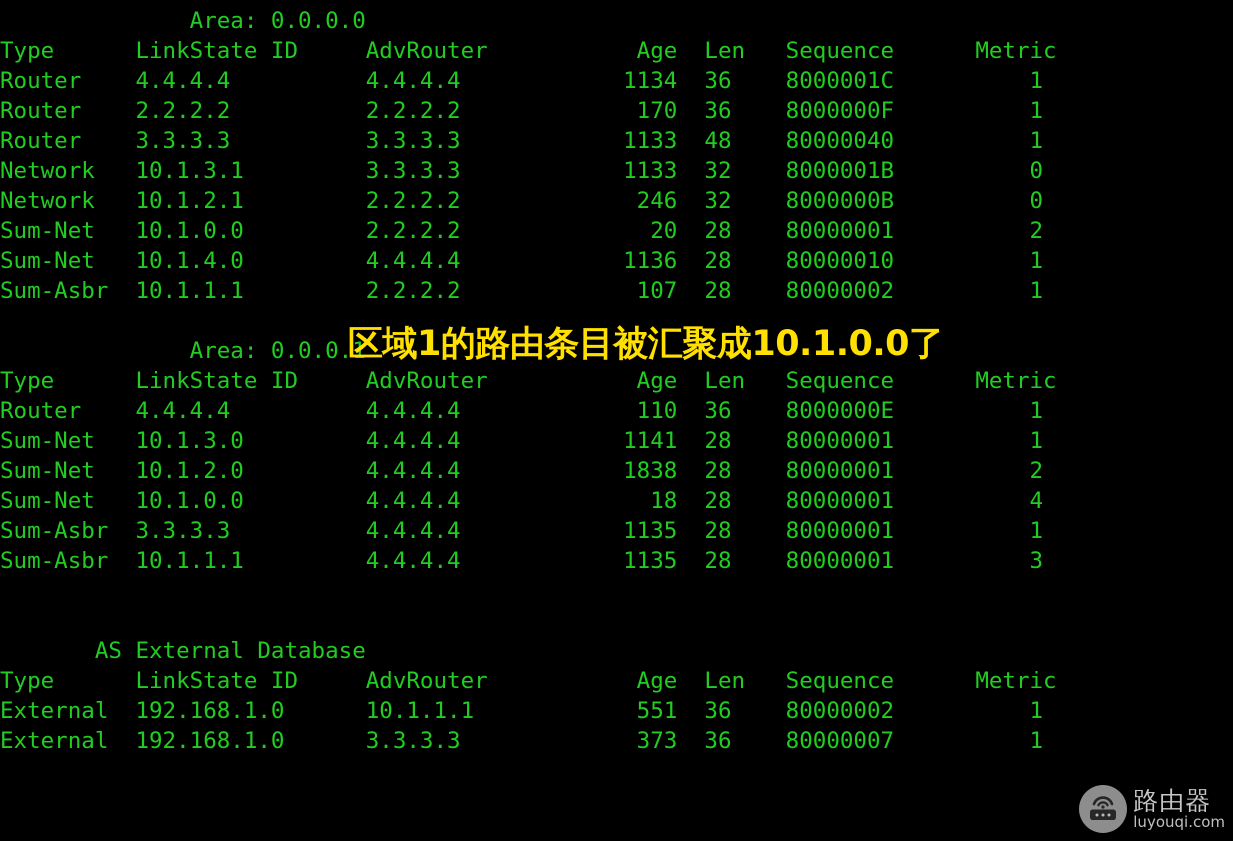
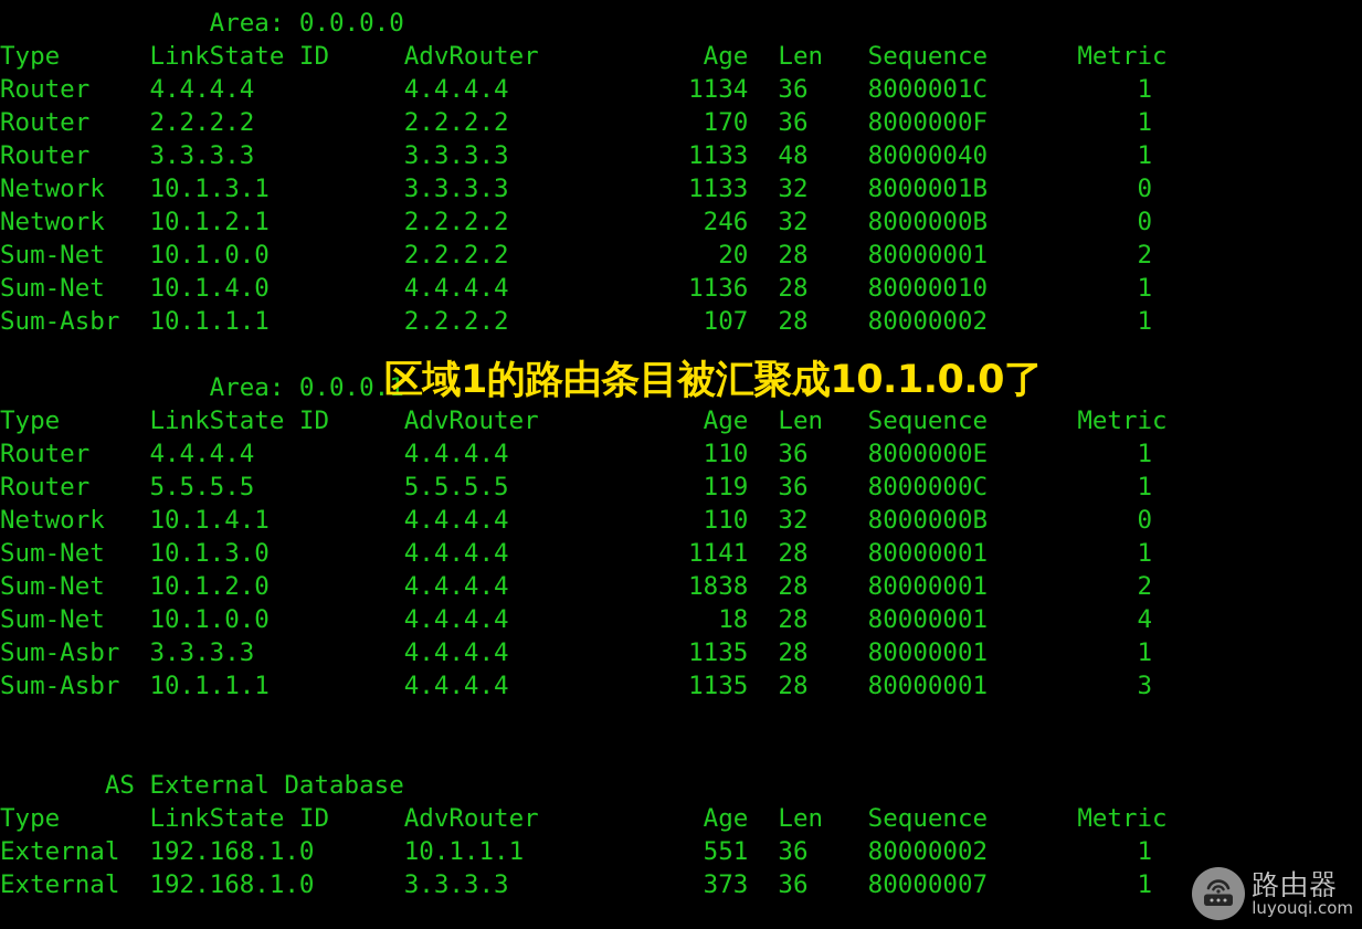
  Area: 0.0.0.0
  Type LinkState ID AdvRouter Age Len Sequence Metric
  Router 4.4.4.4 4.4.4.4 1134 36 8000001C 1
  Router 2.2.2.2 2.2.2.2 170 36 8000000F 1
  Router 3.3.3.3 3.3.3.3 1133 48 80000040 1
  Network 10.1.3.1 3.3.3.3 1133 32 8000001B 0
  Network 10.1.2.1 2.2.2.2 246 32 8000000B 0
  Sum-Net 10.1.0.0 2.2.2.2 20 28 80000001 2
  Sum-Net 10.1.4.0 4.4.4.4 1136 28 80000010 1
  Sum-Asbr 10.1.1.1 2.2.2.2 107 28 80000002 1
  Area: 0.0.0.1
  Type LinkState ID AdvRouter Age Len Sequence Metric
  Router 4.4.4.4 4.4.4.4 110 36 8000000E 1
+ Router 5.5.5.5 5.5.5.5 119 36 8000000C 1
+ Network 10.1.4.1 4.4.4.4 110 32 8000000B 0
  Sum-Net 10.1.3.0 4.4.4.4 1141 28 80000001 1
  Sum-Net 10.1.2.0 4.4.4.4 1838 28 80000001 2
  Sum-Net 10.1.0.0 4.4.4.4 18 28 80000001 4
  Sum-Asbr 3.3.3.3 4.4.4.4 1135 28 80000001 1
  Sum-Asbr 10.1.1.1 4.4.4.4 1135 28 80000001 3
  AS External Database
  Type LinkState ID AdvRouter Age Len Sequence Metric
  External 192.168.1.0 10.1.1.1 551 36 80000002 1
  External 192.168.1.0 3.3.3.3 373 36 80000007 1
  区域1的路由条目被汇聚成10.1.0.0了
  路由器
  luyouqi.com
